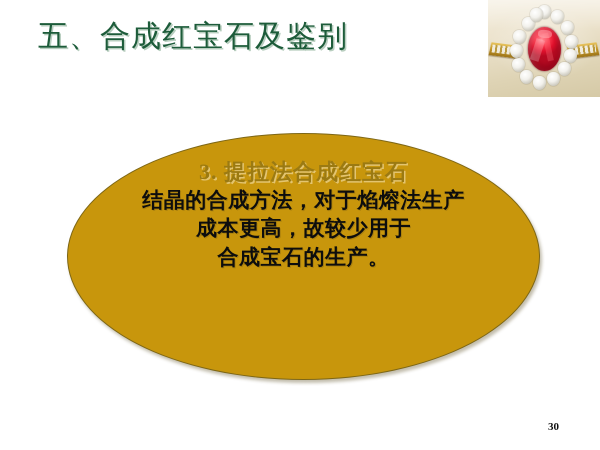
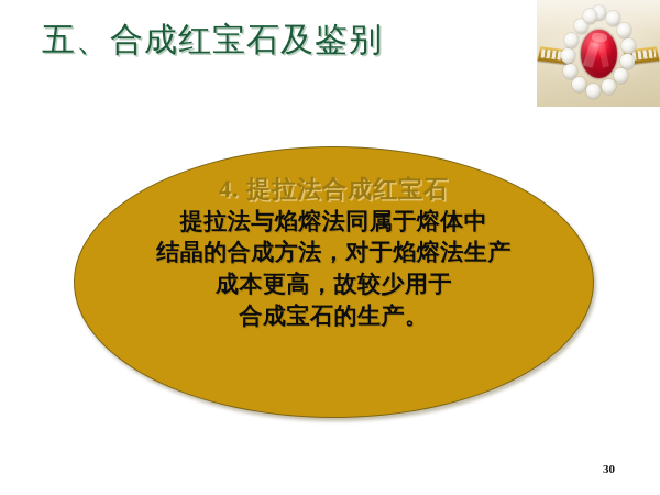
  五、合成红宝石及鉴别
- 3. 提拉法合成红宝石
+ 4. 提拉法合成红宝石
+ 提拉法与焰熔法同属于熔体中
  结晶的合成方法，对于焰熔法生产
  成本更高，故较少用于
  合成宝石的生产。
  30
